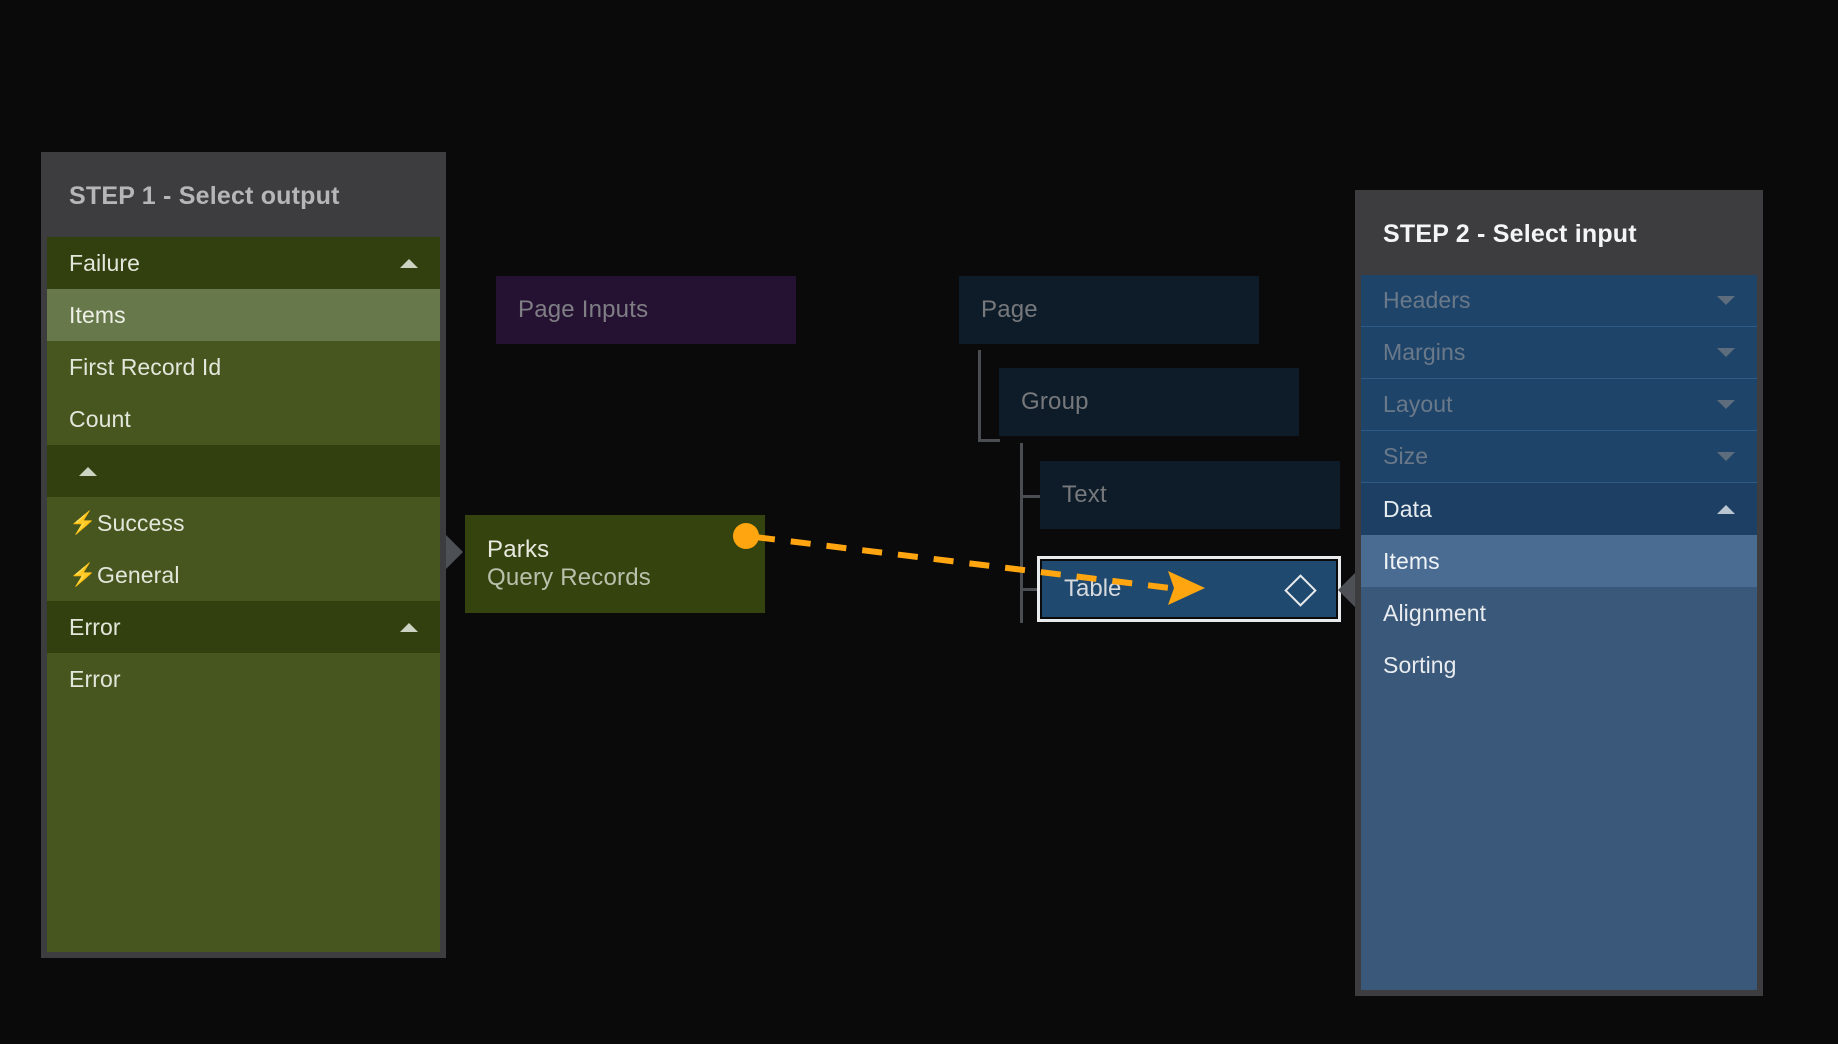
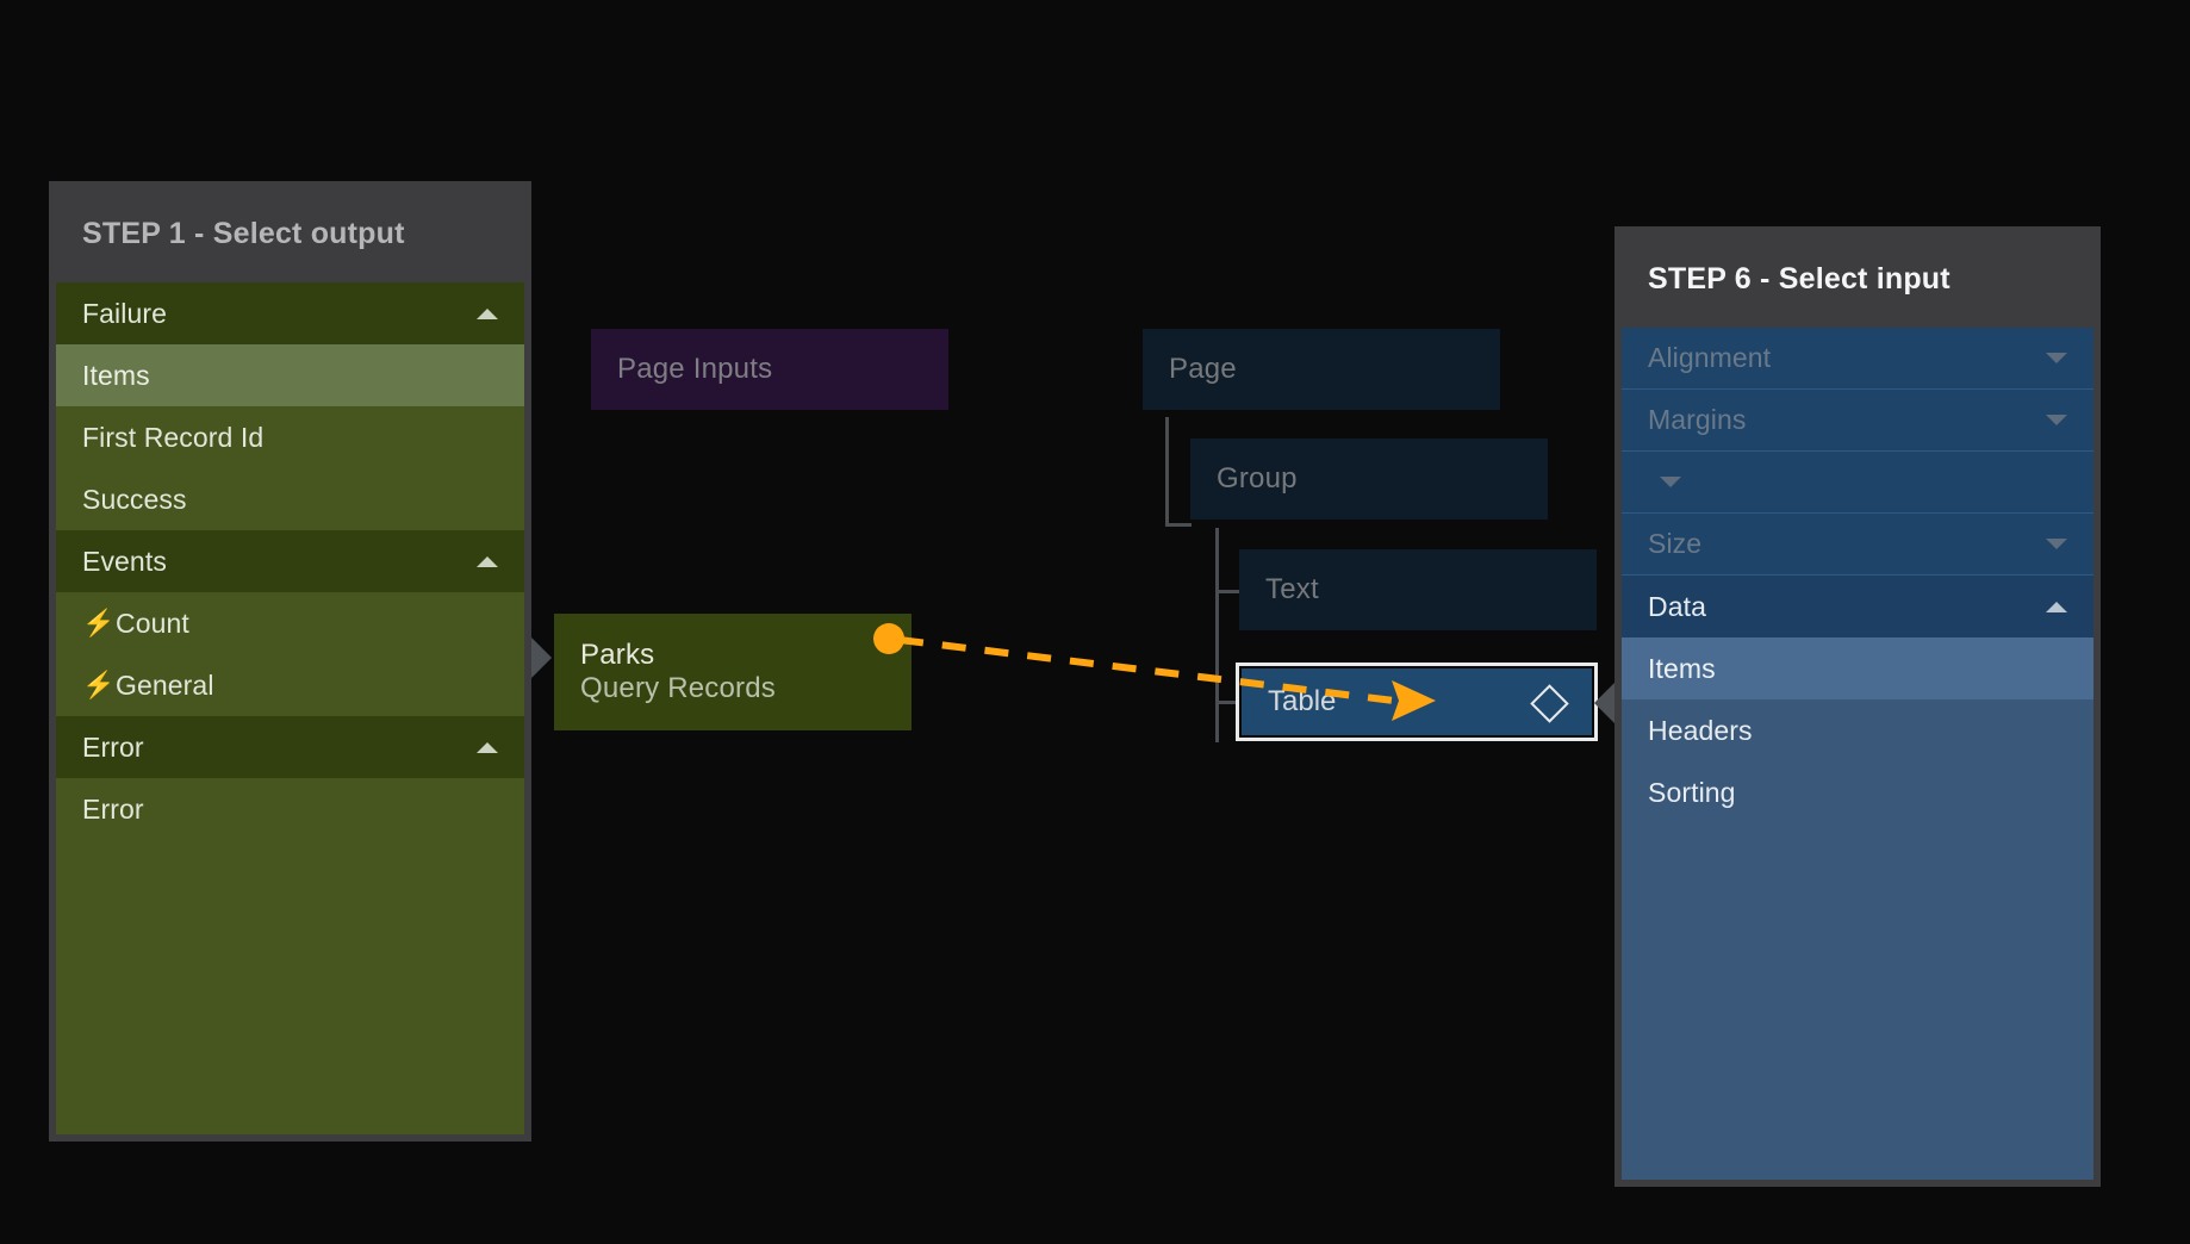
  Page Inputs
  Page
  Group
  Text
  Parks
  Query Records
  Table
  STEP 1 - Select output
  Failure
  Items
  First Record Id
- Count
+ Success
+ Events
  ⚡
- Success
+ Count
  ⚡
  General
  Error
  Error
- STEP 2 - Select input
+ STEP 6 - Select input
- Headers
+ Alignment
  Margins
- Layout
  Size
  Data
  Items
- Alignment
+ Headers
  Sorting
